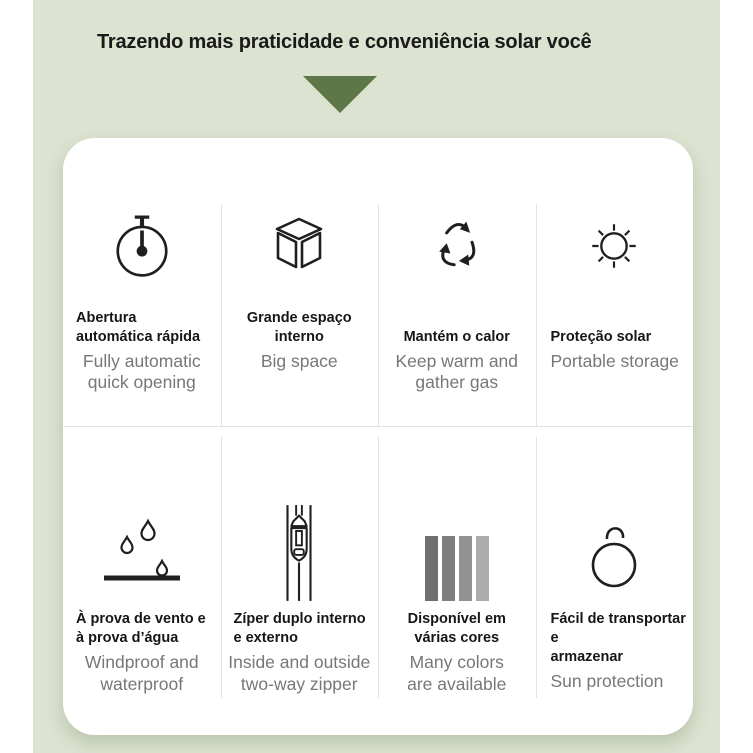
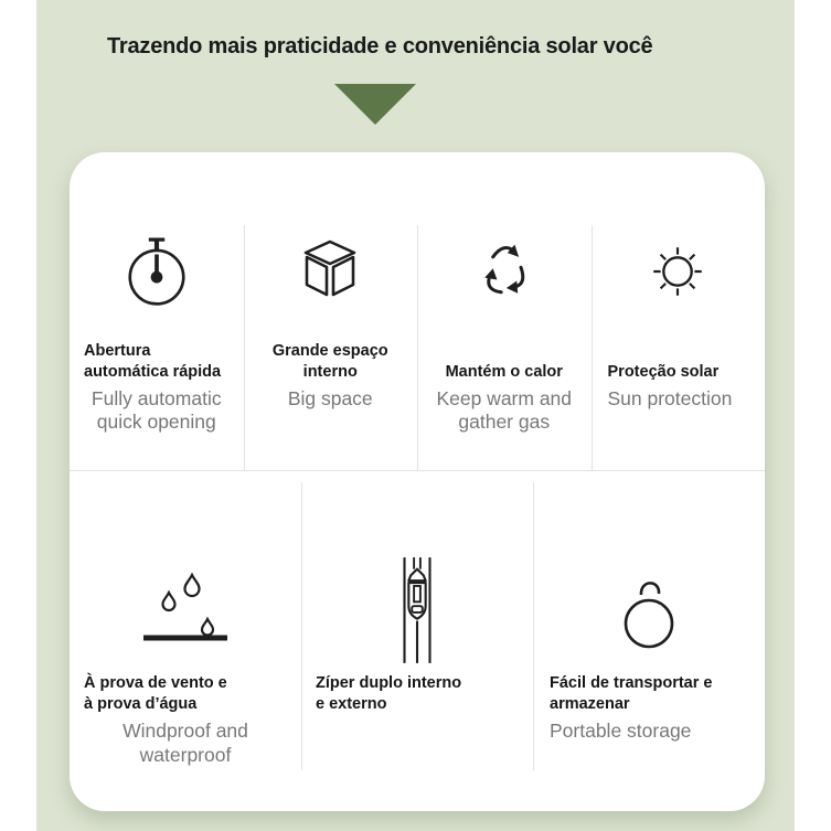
  Trazendo mais praticidade e conveniência solar você
  Abertura
  automática rápida
  Fully automatic
  quick opening
  Grande espaço interno
  Big space
  Mantém o calor
  Keep warm and
  gather gas
  Proteção solar
- Portable storage
+ Sun protection
  À prova de vento e
  à prova d’água
  Windproof and
  waterproof
  Zíper duplo interno
  e externo
- Inside and outside
- two-way zipper
- Disponível em
- várias cores
- Many colors
- are available
  Fácil de transportar e
  armazenar
- Sun protection
+ Portable storage
